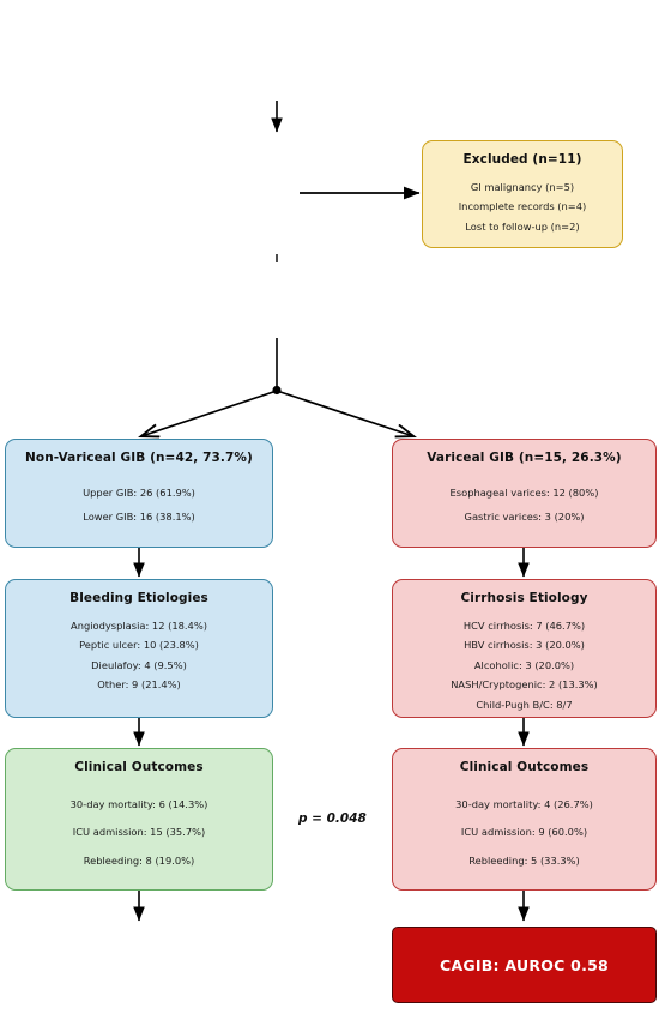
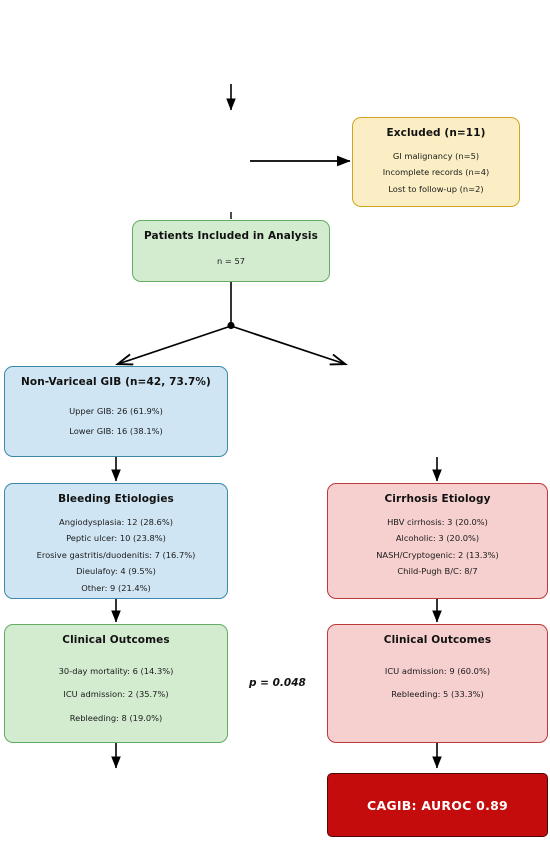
  Excluded (n=11)
  GI malignancy (n=5)
  Incomplete records (n=4)
  Lost to follow-up (n=2)
+ Patients Included in Analysis
+ n = 57
  Non-Variceal GIB (n=42, 73.7%)
  Upper GIB: 26 (61.9%)
  Lower GIB: 16 (38.1%)
- Variceal GIB (n=15, 26.3%)
- Esophageal varices: 12 (80%)
- Gastric varices: 3 (20%)
  Bleeding Etiologies
- Angiodysplasia: 12 (18.4%)
+ Angiodysplasia: 12 (28.6%)
  Peptic ulcer: 10 (23.8%)
+ Erosive gastritis/duodenitis: 7 (16.7%)
  Dieulafoy: 4 (9.5%)
  Other: 9 (21.4%)
  Cirrhosis Etiology
- HCV cirrhosis: 7 (46.7%)
  HBV cirrhosis: 3 (20.0%)
  Alcoholic: 3 (20.0%)
  NASH/Cryptogenic: 2 (13.3%)
  Child-Pugh B/C: 8/7
  Clinical Outcomes
  30-day mortality: 6 (14.3%)
- ICU admission: 15 (35.7%)
+ ICU admission: 2 (35.7%)
  Rebleeding: 8 (19.0%)
  Clinical Outcomes
- 30-day mortality: 4 (26.7%)
  ICU admission: 9 (60.0%)
  Rebleeding: 5 (33.3%)
  p = 0.048
- CAGIB: AUROC 0.58
+ CAGIB: AUROC 0.89
